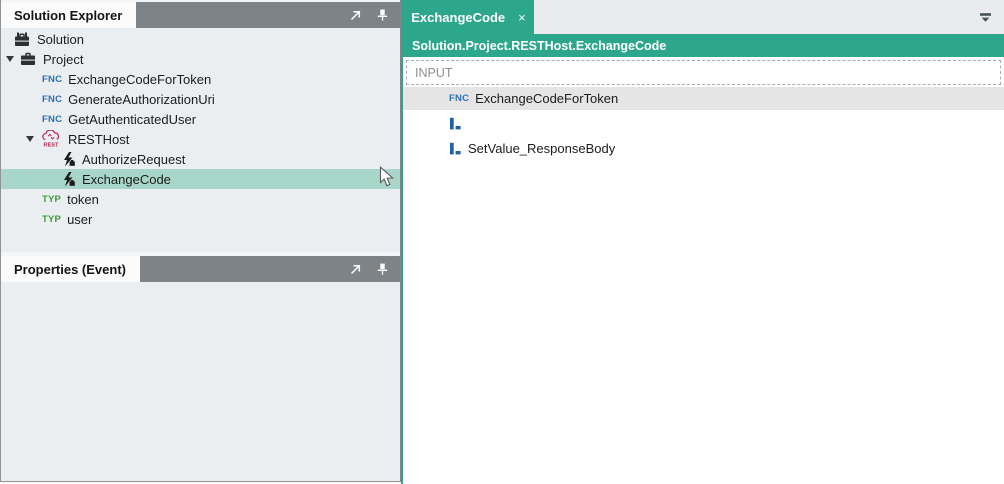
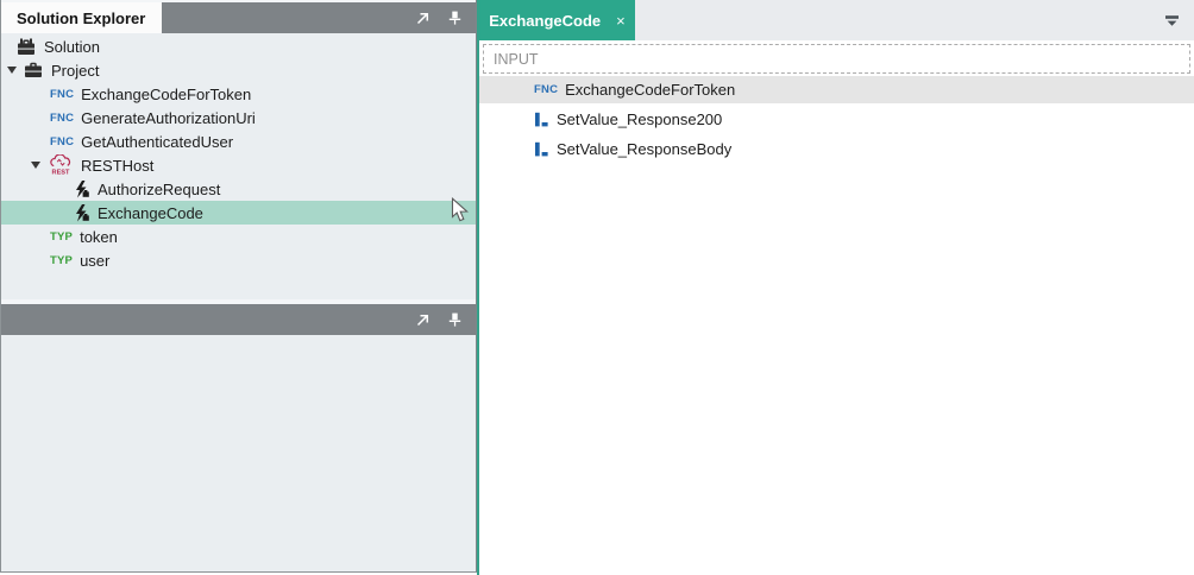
  Solution Explorer
  Solution
  Project
  FNC
  ExchangeCodeForToken
  FNC
  GenerateAuthorizationUri
  FNC
  GetAuthenticatedUser
  RESTHost
  AuthorizeRequest
  ExchangeCode
  TYP
  token
  TYP
  user
- Properties (Event)
  ExchangeCode
  ×
- Solution.Project.RESTHost.ExchangeCode
  INPUT
  FNC
  ExchangeCodeForToken
+ SetValue_Response200
  SetValue_ResponseBody
